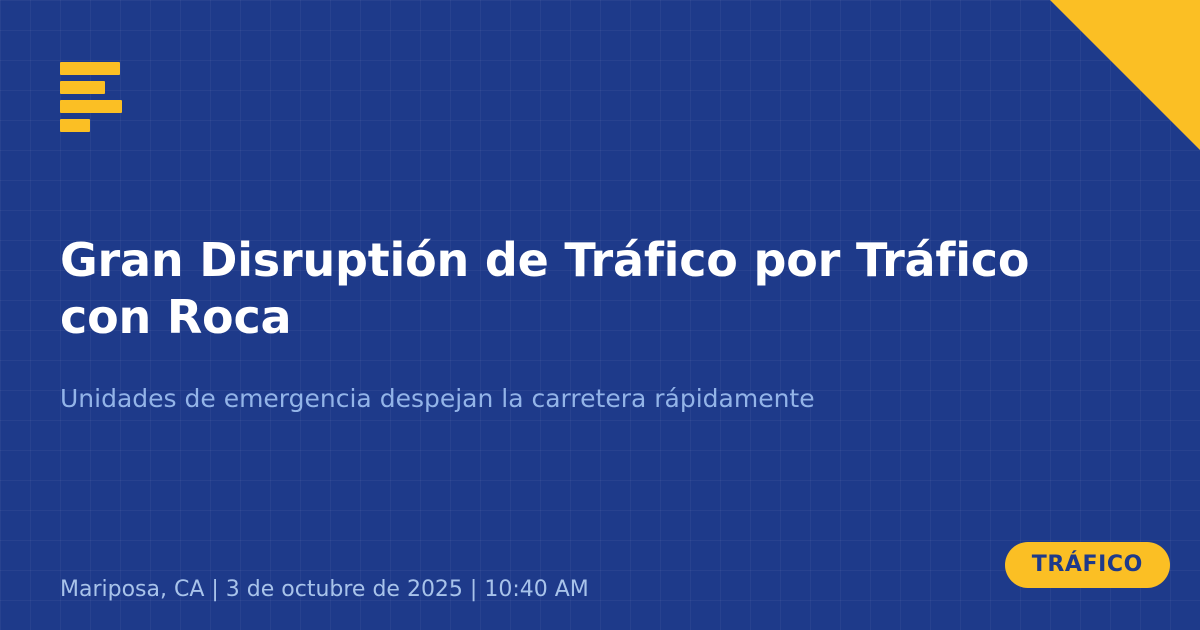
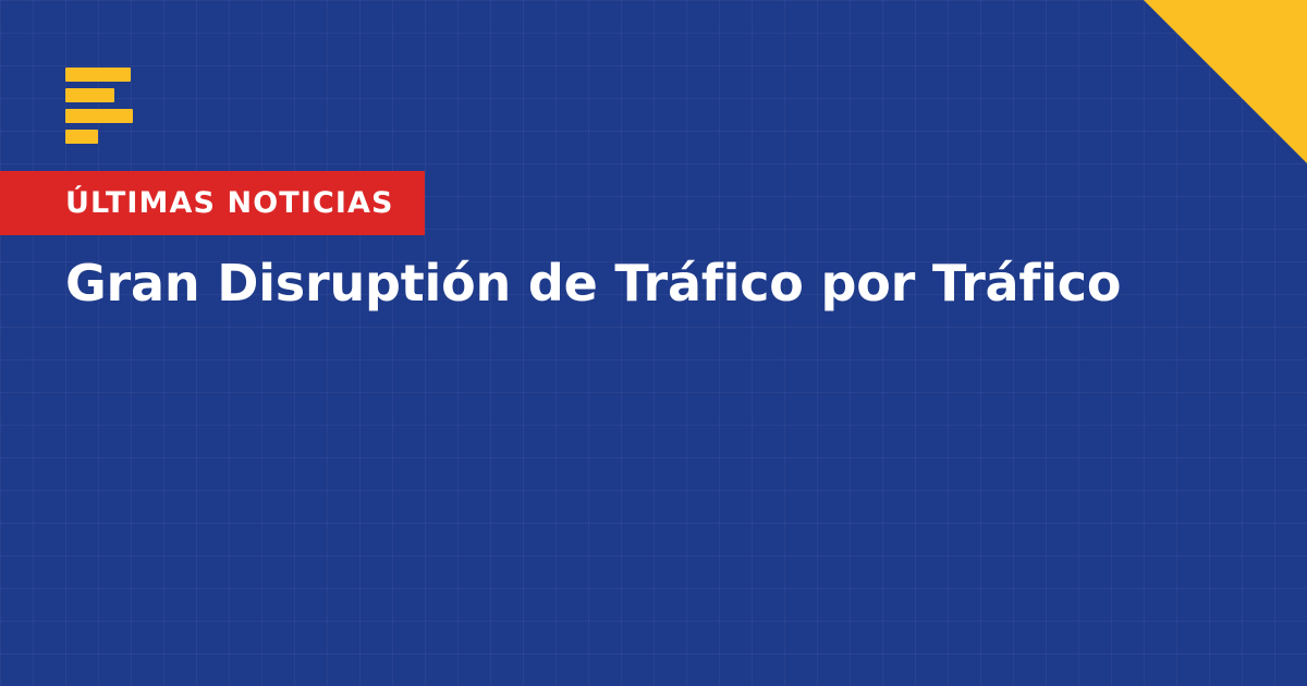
+ ÚLTIMAS NOTICIAS
  Gran Disruptión de Tráfico por Tráfico
- con Roca
- Unidades de emergencia despejan la carretera rápidamente
- Mariposa, CA | 3 de octubre de 2025 | 10:40 AM
- TRÁFICO
